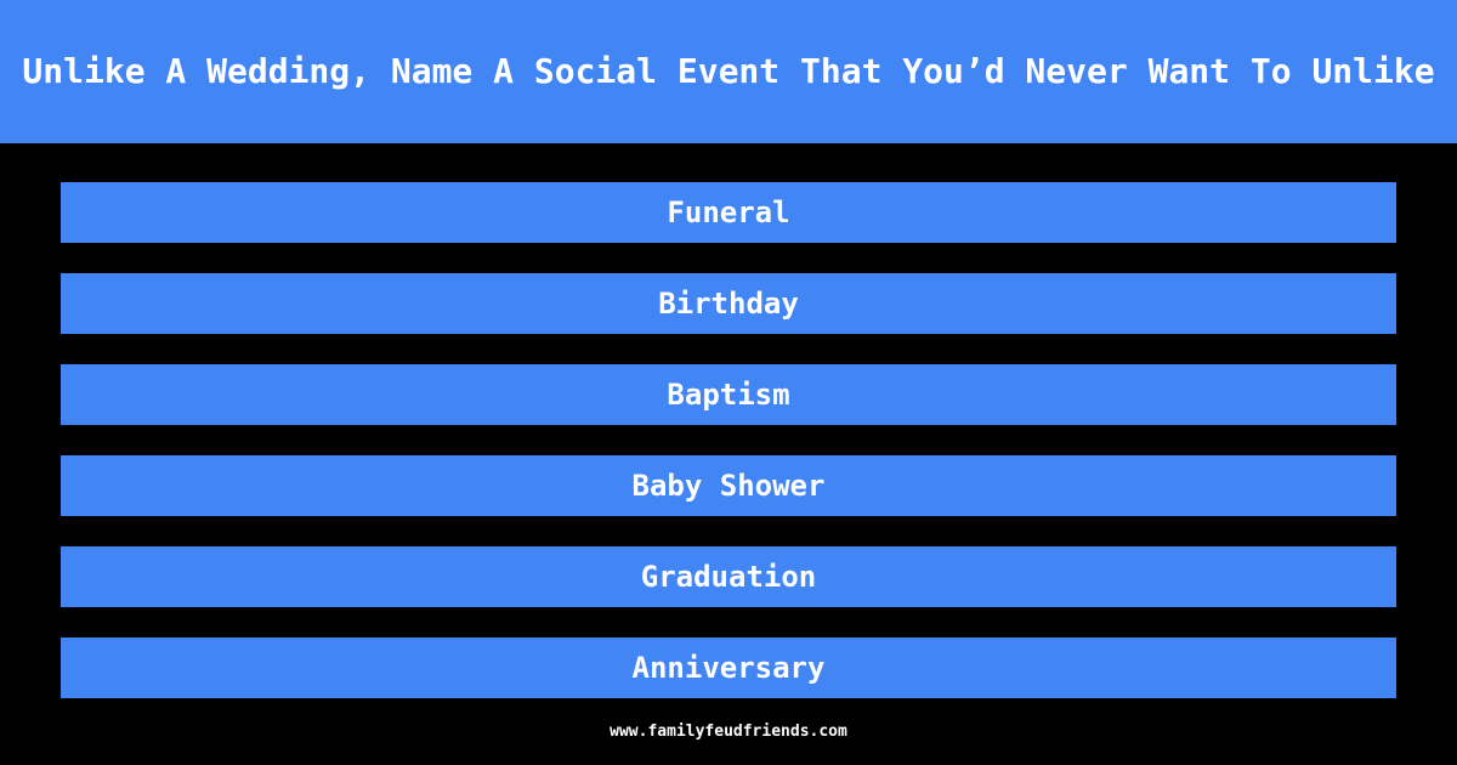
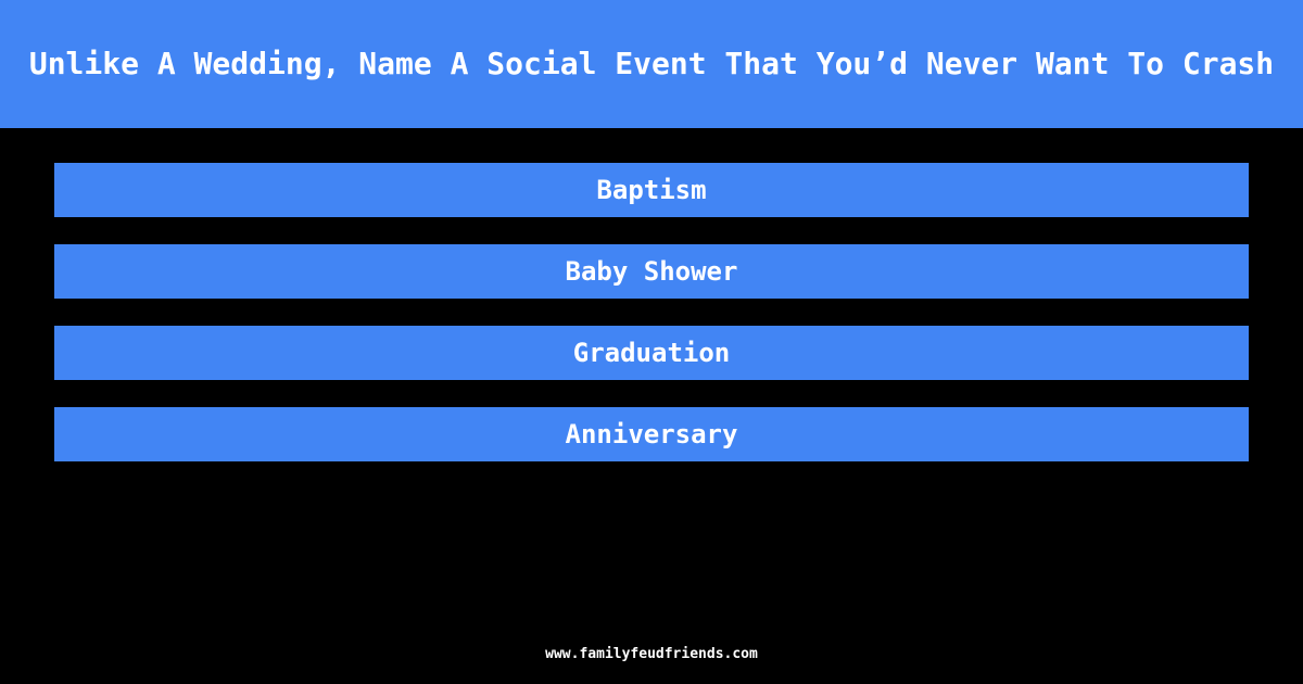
- Unlike A Wedding, Name A Social Event That You’d Never Want To Unlike
+ Unlike A Wedding, Name A Social Event That You’d Never Want To Crash
- Funeral
- Birthday
  Baptism
  Baby Shower
  Graduation
  Anniversary
  www.familyfeudfriends.com
